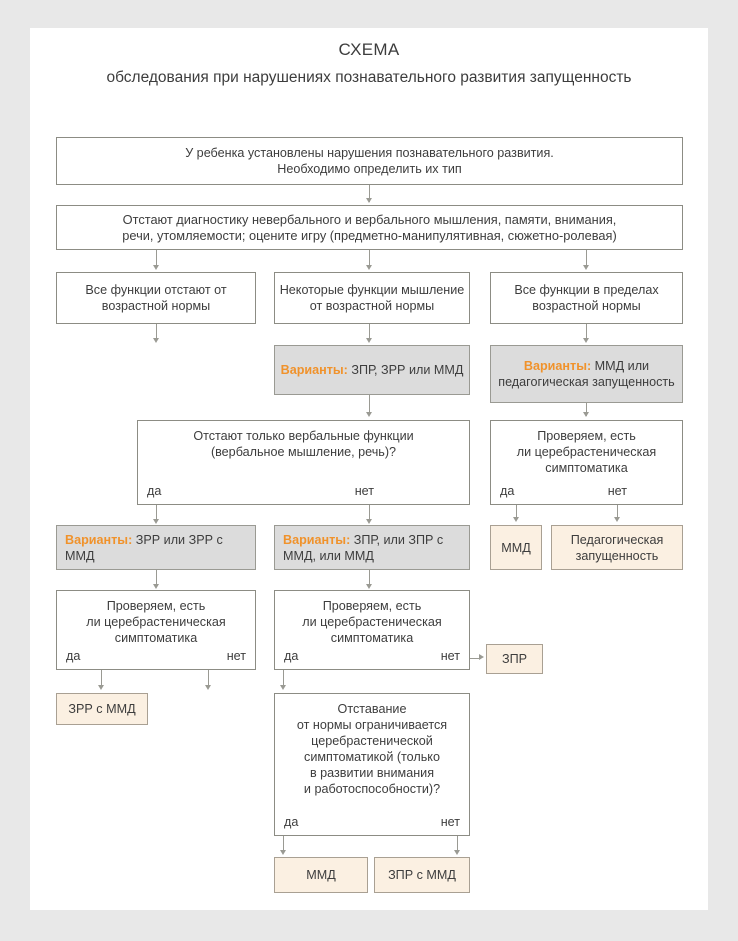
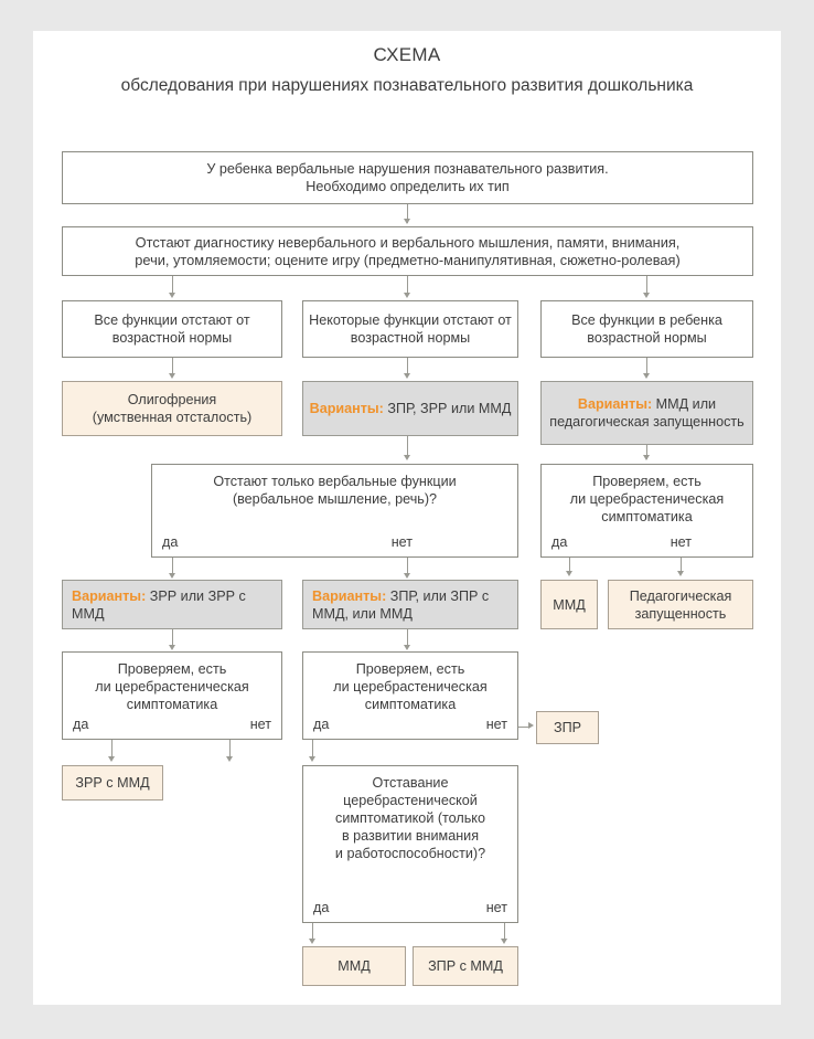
  СХЕМА
- обследования при нарушениях познавательного развития запущенность
+ обследования при нарушениях познавательного развития дошкольника
- У ребенка установлены нарушения познавательного развития.
+ У ребенка вербальные нарушения познавательного развития.
  Необходимо определить их тип
  Отстают диагностику невербального и вербального мышления, памяти, внимания,
  речи, утомляемости; оцените игру (предметно-манипулятивная, сюжетно-ролевая)
  Все функции отстают от возрастной нормы
- Некоторые функции мышление от возрастной нормы
+ Некоторые функции отстают от возрастной нормы
- Все функции в пределах возрастной нормы
+ Все функции в ребенка возрастной нормы
+ Олигофрения
+ (умственная отсталость)
  Варианты: ЗПР, ЗРР или ММД
  Варианты: ММД или педагогическая запущенность
  Отстают только вербальные функции
  (вербальное мышление, речь)?
  да
  нет
  Проверяем, есть
  ли церебрастеническая
  симптоматика
  да
  нет
  ММД
  Педагогическая
  запущенность
  Варианты: ЗРР или ЗРР с ММД
  Варианты: ЗПР, или ЗПР с ММД, или ММД
  Проверяем, есть
  ли церебрастеническая
  симптоматика
  да
  нет
  Проверяем, есть
  ли церебрастеническая
  симптоматика
  да
  нет
  ЗПР
  ЗРР с ММД
  Отставание
- от нормы ограничивается
  церебрастенической
  симптоматикой (только
  в развитии внимания
  и работоспособности)?
  да
  нет
  ММД
  ЗПР с ММД
